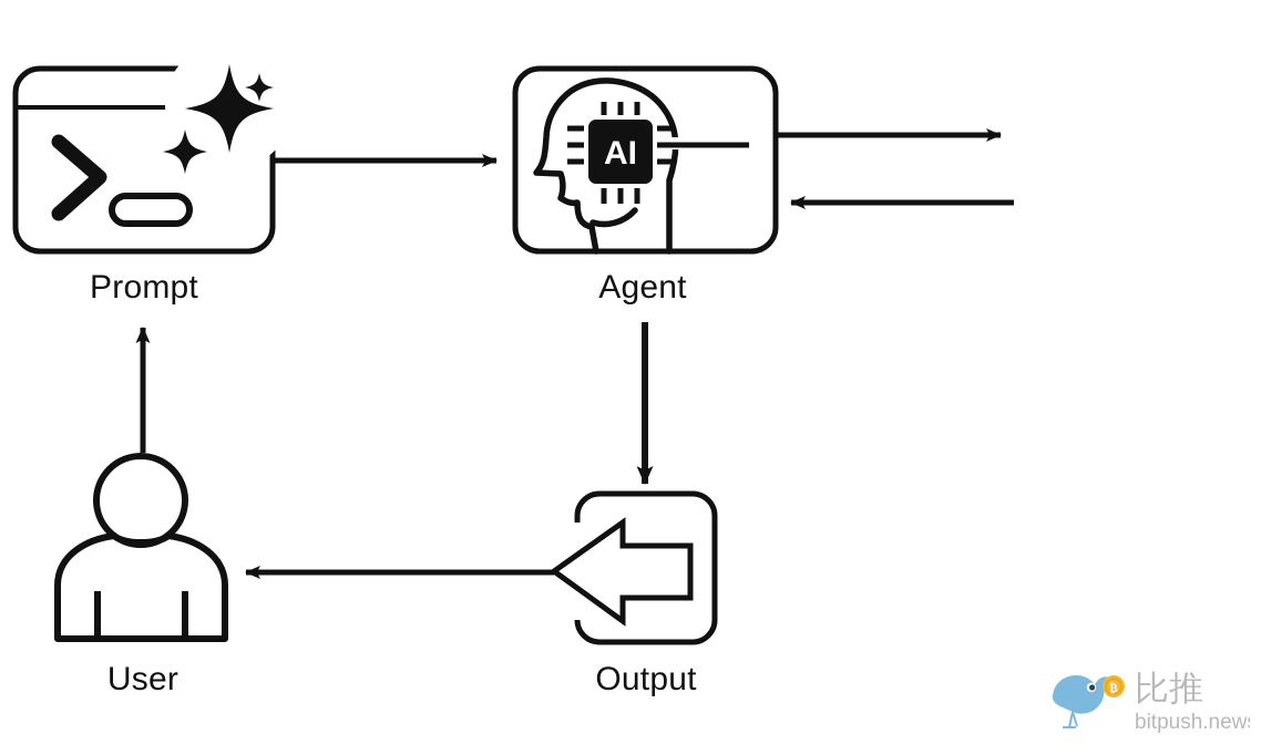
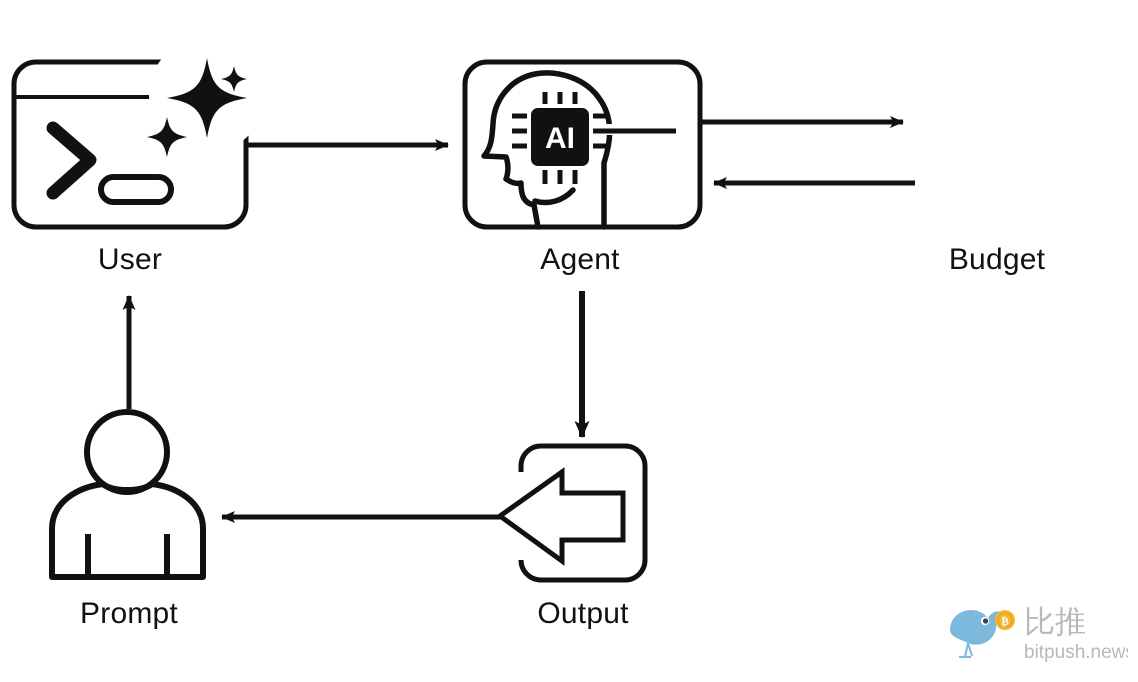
  AI
- Prompt
+ User
  Agent
+ Budget
  Output
- User
+ Prompt
  ₿
  比推
  bitpush.new
